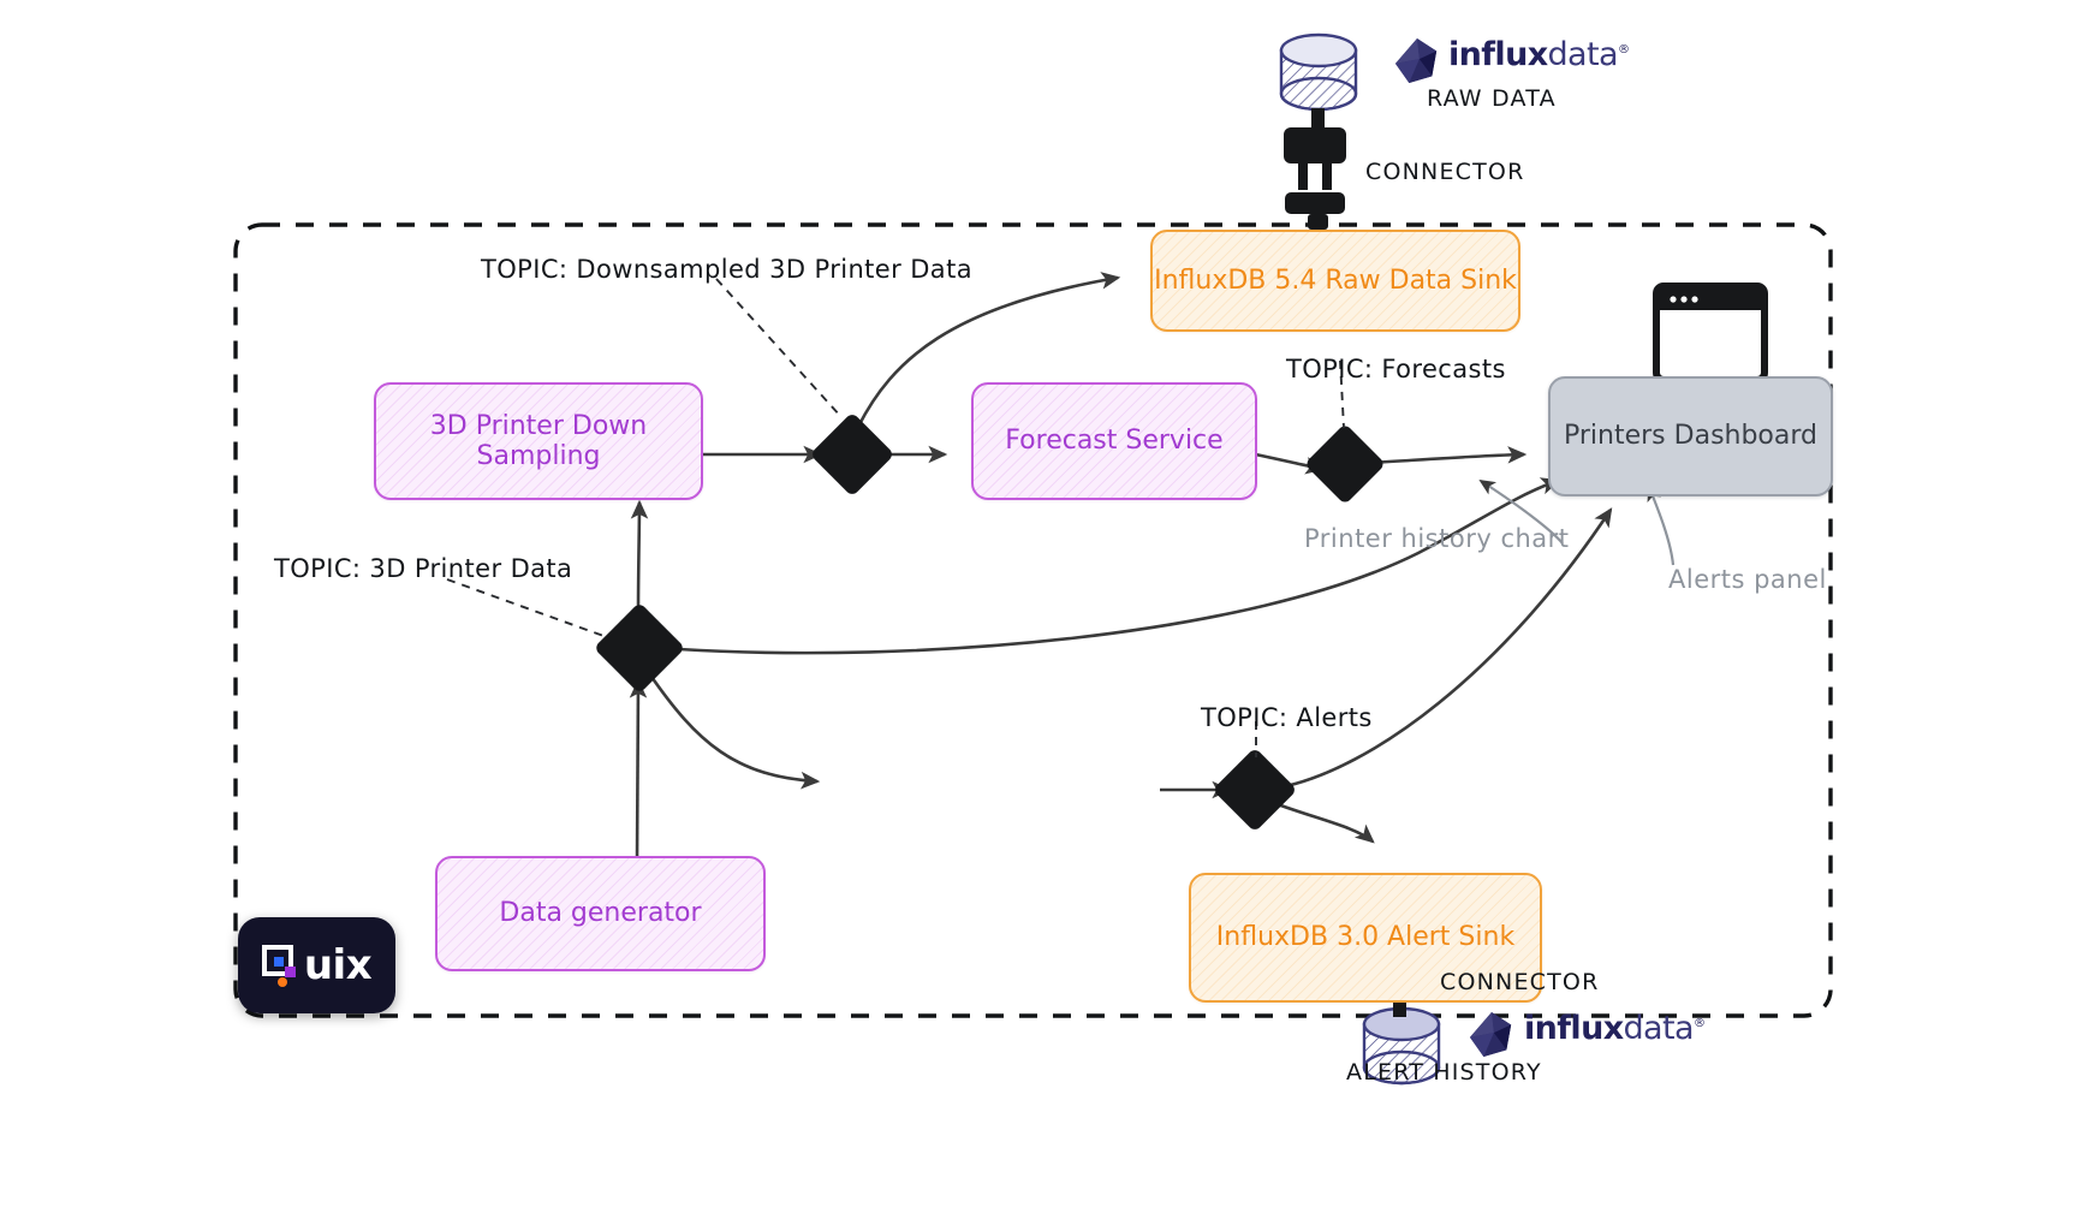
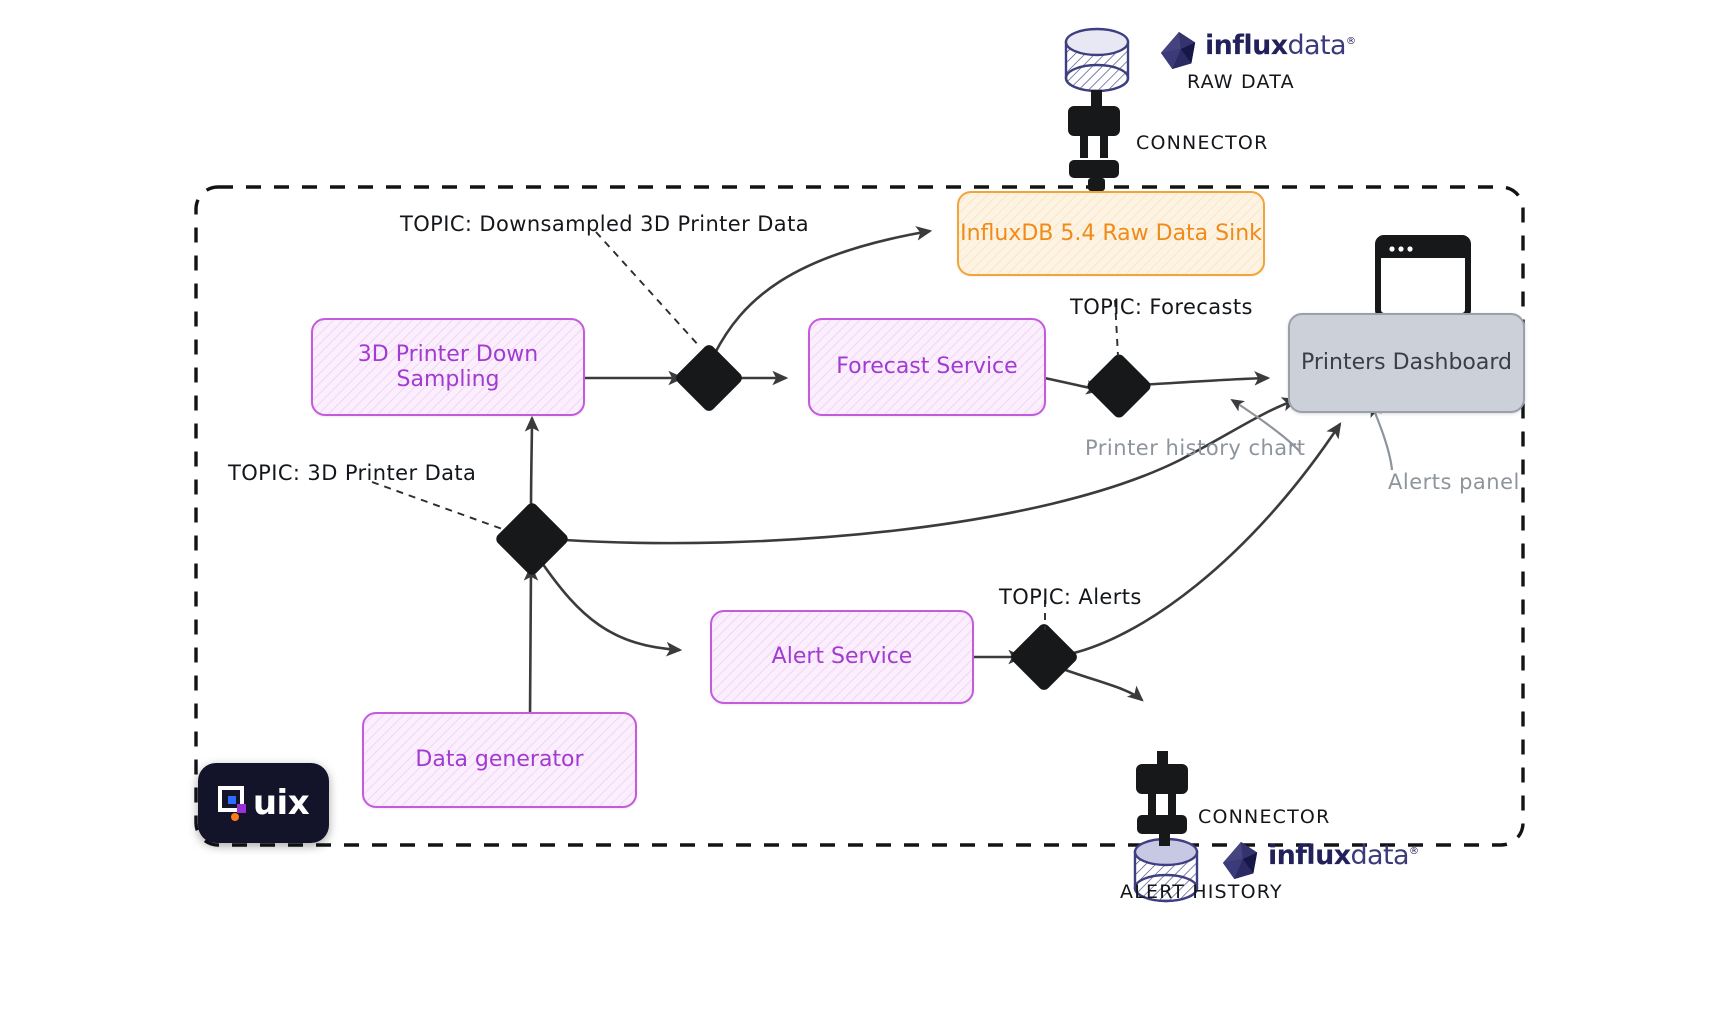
  3D Printer Down Sampling
  Forecast Service
+ Alert Service
  Data generator
  InfluxDB 5.4 Raw Data Sink
- InfluxDB 3.0 Alert Sink
  Printers Dashboard
  TOPIC: Downsampled 3D Printer Data
  TOPIC: Forecasts
  TOPIC: 3D Printer Data
  TOPIC: Alerts
  Printer history chart
  Alerts panel
  influxdata®
  RAW DATA
  CONNECTOR
  influxdata®
  ALERT HISTORY
  CONNECTOR
  uix
